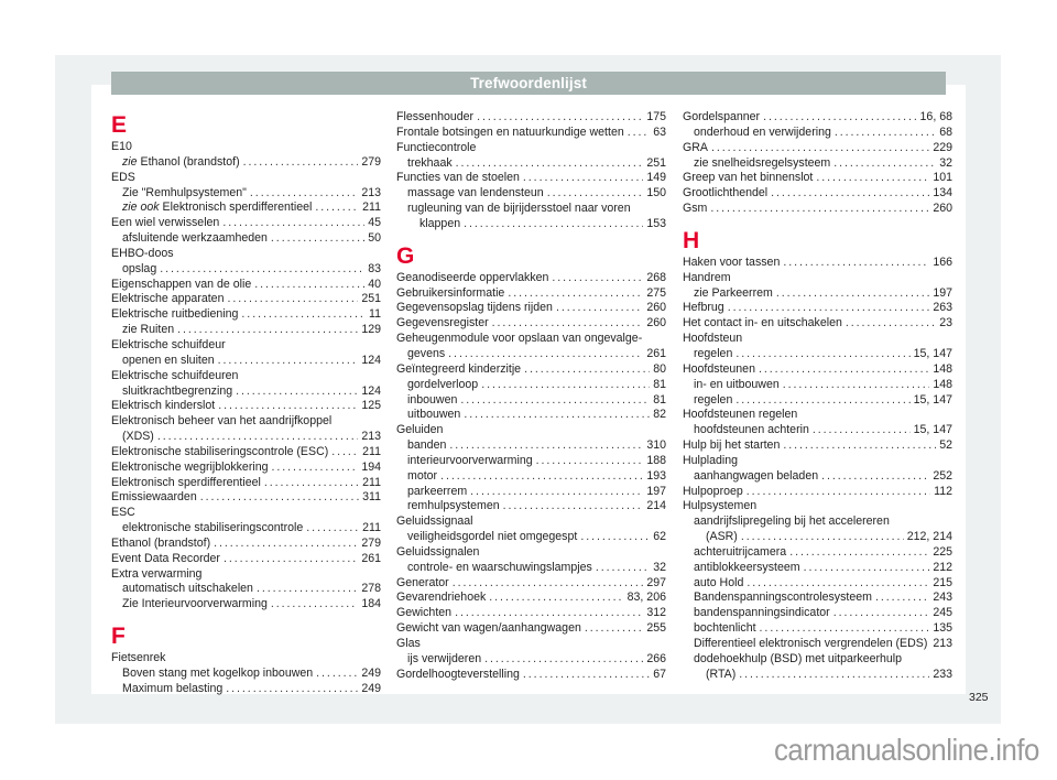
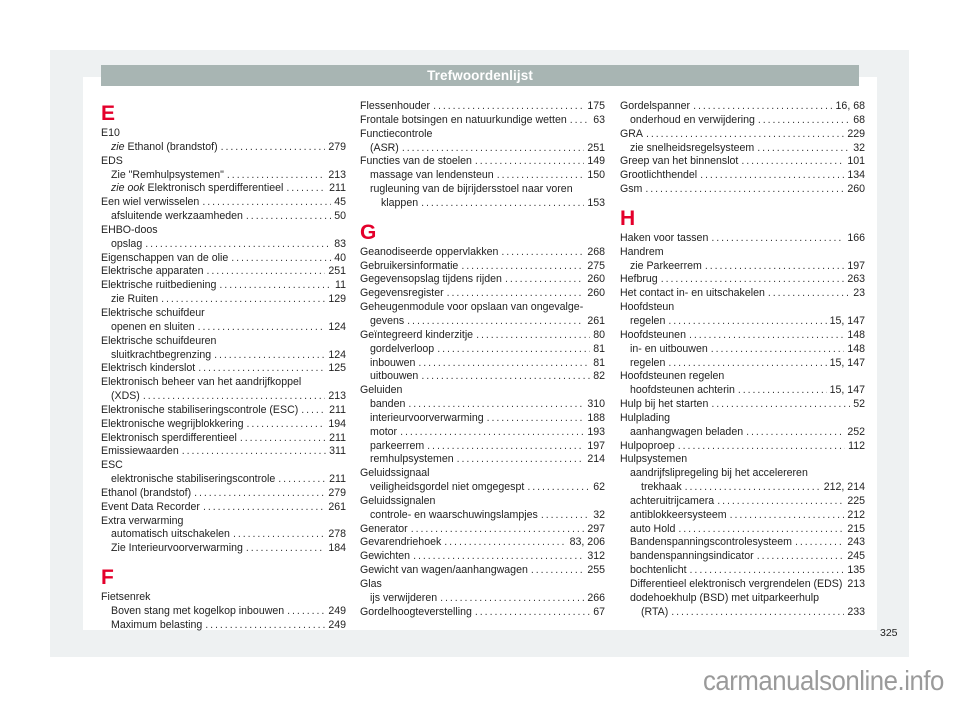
  Trefwoordenlijst
  E
  E10
  zie Ethanol (brandstof)
  279
  EDS
  Zie "Remhulpsystemen"
  213
  zie ook Elektronisch sperdifferentieel
  211
  Een wiel verwisselen
  45
  afsluitende werkzaamheden
  50
  EHBO-doos
  opslag
  83
  Eigenschappen van de olie
  40
  Elektrische apparaten
  251
  Elektrische ruitbediening
  11
  zie Ruiten
  129
  Elektrische schuifdeur
  openen en sluiten
  124
  Elektrische schuifdeuren
  sluitkrachtbegrenzing
  124
  Elektrisch kinderslot
  125
  Elektronisch beheer van het aandrijfkoppel
  (XDS)
  213
  Elektronische stabiliseringscontrole (ESC)
  211
  Elektronische wegrijblokkering
  194
  Elektronisch sperdifferentieel
  211
  Emissiewaarden
  311
  ESC
  elektronische stabiliseringscontrole
  211
  Ethanol (brandstof)
  279
  Event Data Recorder
  261
  Extra verwarming
  automatisch uitschakelen
  278
  Zie Interieurvoorverwarming
  184
  F
  Fietsenrek
  Boven stang met kogelkop inbouwen
  249
  Maximum belasting
  249
  Flessenhouder
  175
  Frontale botsingen en natuurkundige wetten
  63
  Functiecontrole
- trekhaak
+ (ASR)
  251
  Functies van de stoelen
  149
  massage van lendensteun
  150
  rugleuning van de bijrijdersstoel naar voren
  klappen
  153
  G
  Geanodiseerde oppervlakken
  268
  Gebruikersinformatie
  275
  Gegevensopslag tijdens rijden
  260
  Gegevensregister
  260
  Geheugenmodule voor opslaan van ongevalge-
  gevens
  261
  Geïntegreerd kinderzitje
  80
  gordelverloop
  81
  inbouwen
  81
  uitbouwen
  82
  Geluiden
  banden
  310
  interieurvoorverwarming
  188
  motor
  193
  parkeerrem
  197
  remhulpsystemen
  214
  Geluidssignaal
  veiligheidsgordel niet omgegespt
  62
  Geluidssignalen
  controle- en waarschuwingslampjes
  32
  Generator
  297
  Gevarendriehoek
  83, 206
  Gewichten
  312
  Gewicht van wagen/aanhangwagen
  255
  Glas
  ijs verwijderen
  266
  Gordelhoogteverstelling
  67
  Gordelspanner
  16, 68
  onderhoud en verwijdering
  68
  GRA
  229
  zie snelheidsregelsysteem
  32
  Greep van het binnenslot
  101
  Grootlichthendel
  134
  Gsm
  260
  H
  Haken voor tassen
  166
  Handrem
  zie Parkeerrem
  197
  Hefbrug
  263
  Het contact in- en uitschakelen
  23
  Hoofdsteun
  regelen
  15, 147
  Hoofdsteunen
  148
  in- en uitbouwen
  148
  regelen
  15, 147
  Hoofdsteunen regelen
  hoofdsteunen achterin
  15, 147
  Hulp bij het starten
  52
  Hulplading
  aanhangwagen beladen
  252
  Hulpoproep
  112
  Hulpsystemen
  aandrijfslipregeling bij het accelereren
- (ASR)
+ trekhaak
  212, 214
  achteruitrijcamera
  225
  antiblokkeersysteem
  212
  auto Hold
  215
  Bandenspanningscontrolesysteem
  243
  bandenspanningsindicator
  245
  bochtenlicht
  135
  Differentieel elektronisch vergrendelen (EDS)
  213
  dodehoekhulp (BSD) met uitparkeerhulp
  (RTA)
  233
  325
  carmanualsonline.info
